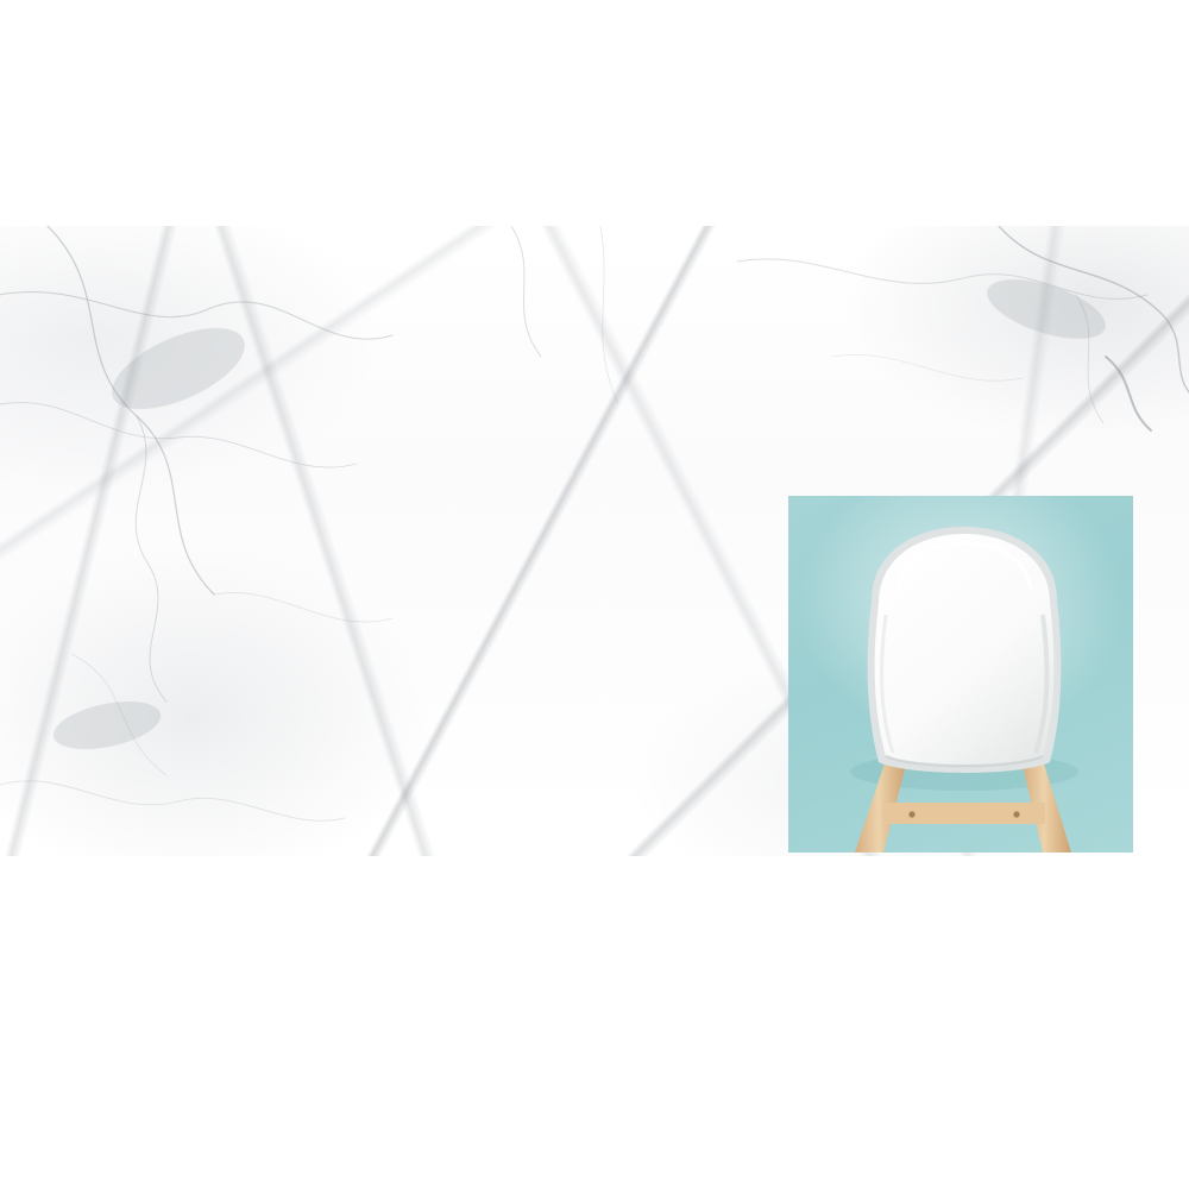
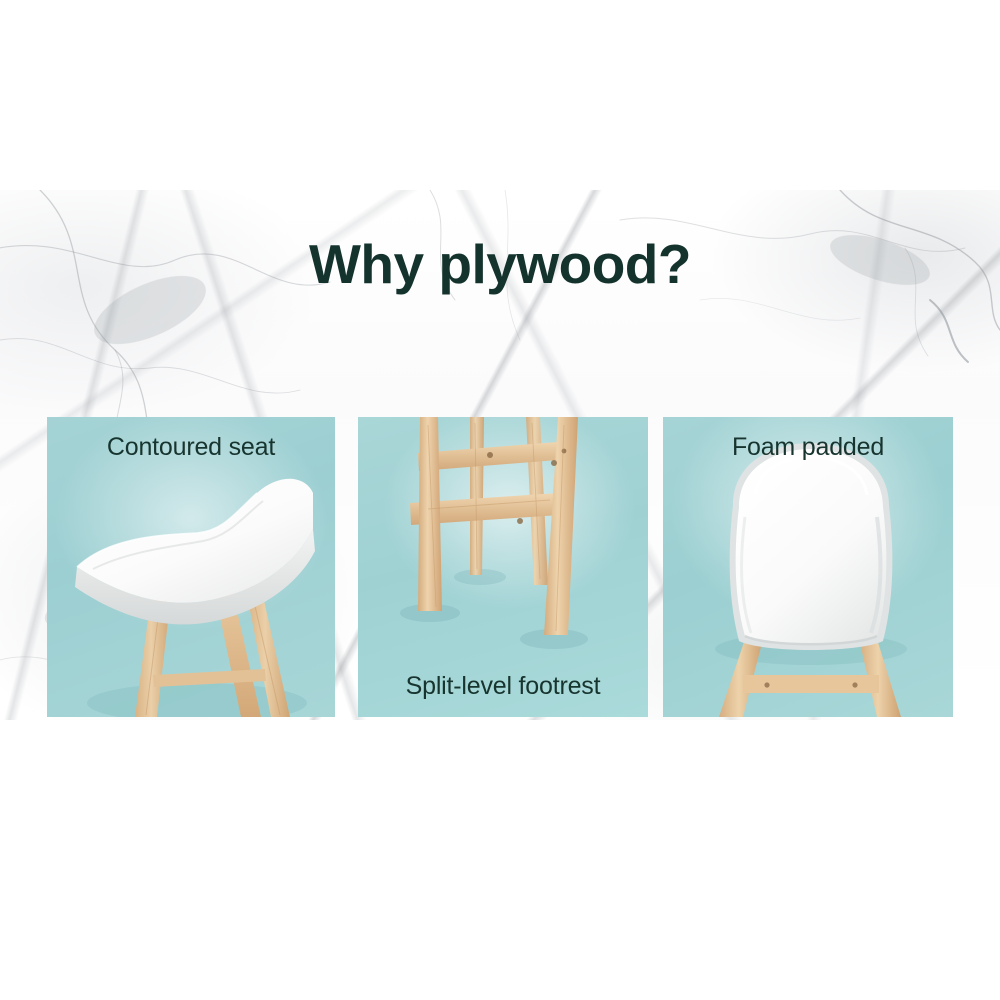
+ Why plywood?
+ Contoured seat
+ Split-level footrest
+ Foam padded
